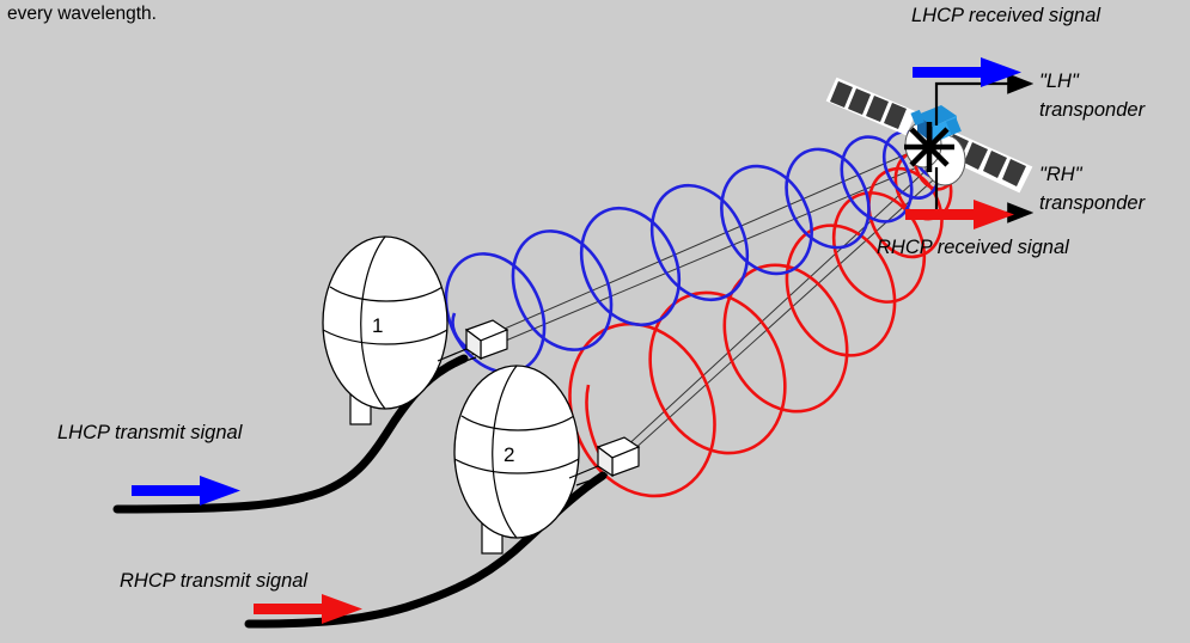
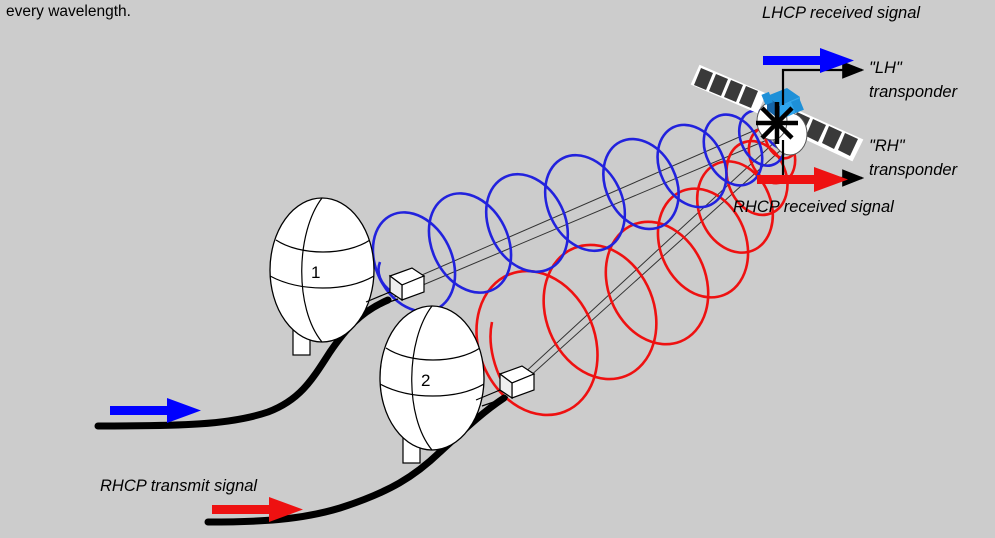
  every wavelength.
  1
  2
  LHCP received signal
  RHCP received signal
- LHCP transmit signal
  RHCP transmit signal
  "LH"
  transponder
  "RH"
  transponder
